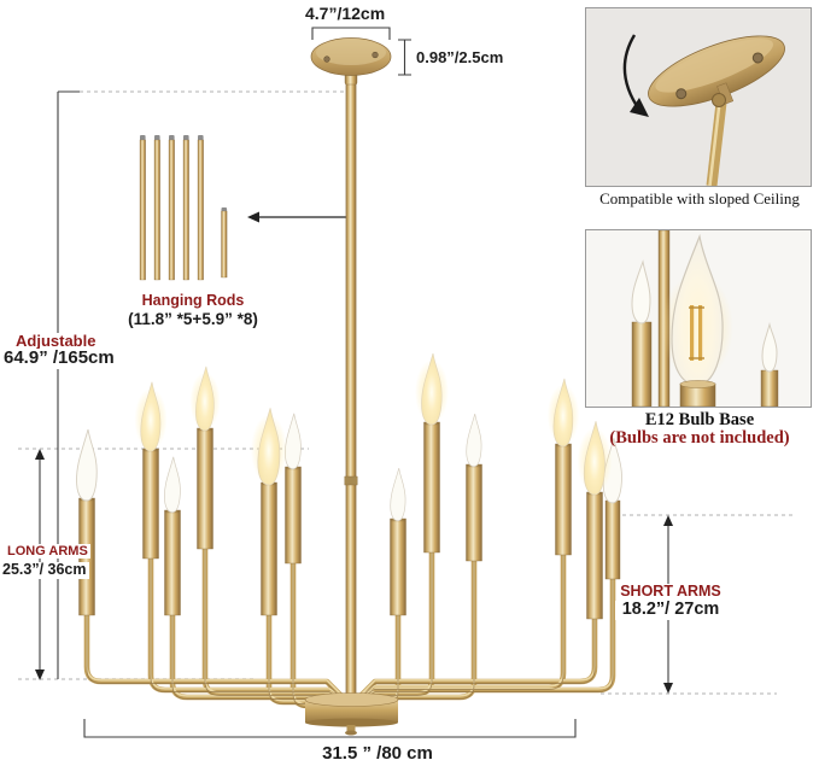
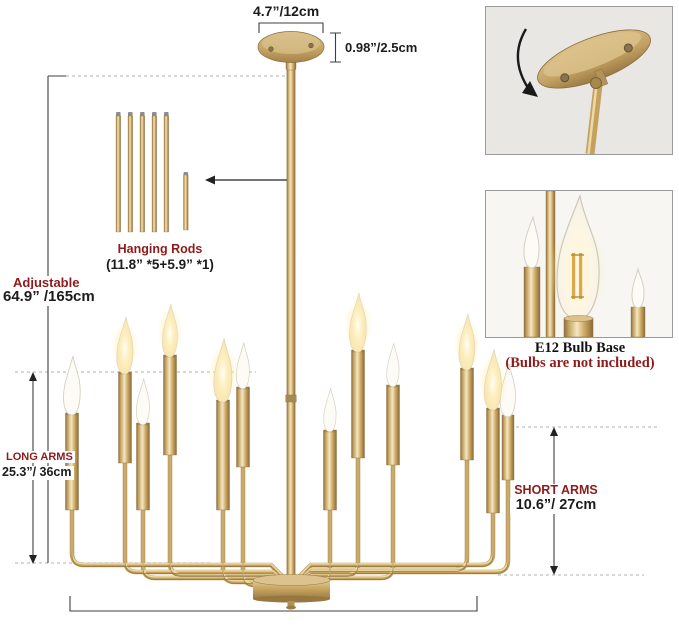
- Compatible with sloped Ceiling
  E12 Bulb Base
  (Bulbs are not included)
  4.7”/12cm
  0.98”/2.5cm
  Hanging Rods
- (11.8” *5+5.9” *8)
+ (11.8” *5+5.9” *1)
  Adjustable
  64.9” /165cm
  LONG ARMS
  25.3”/ 36cm
  SHORT ARMS
- 18.2”/ 27cm
+ 10.6”/ 27cm
- 31.5 ” /80 cm
